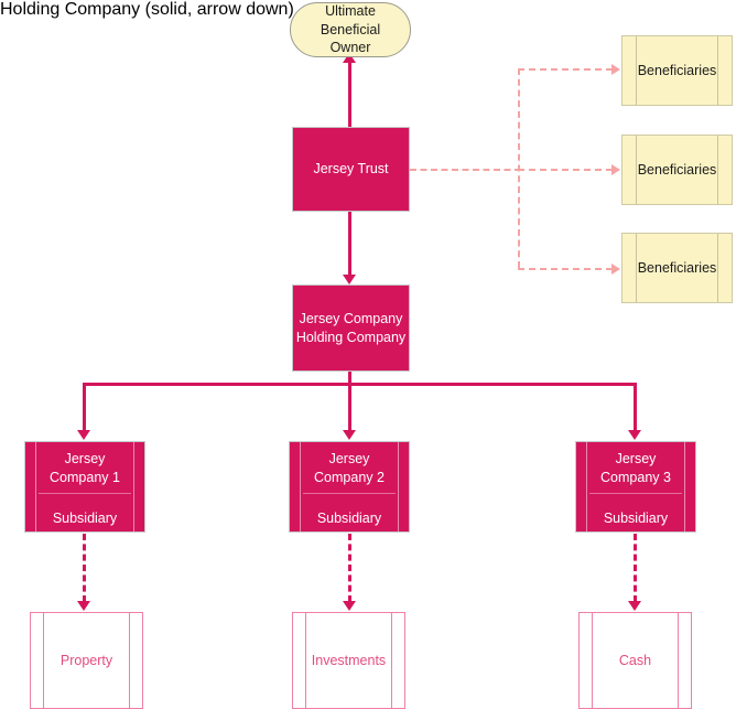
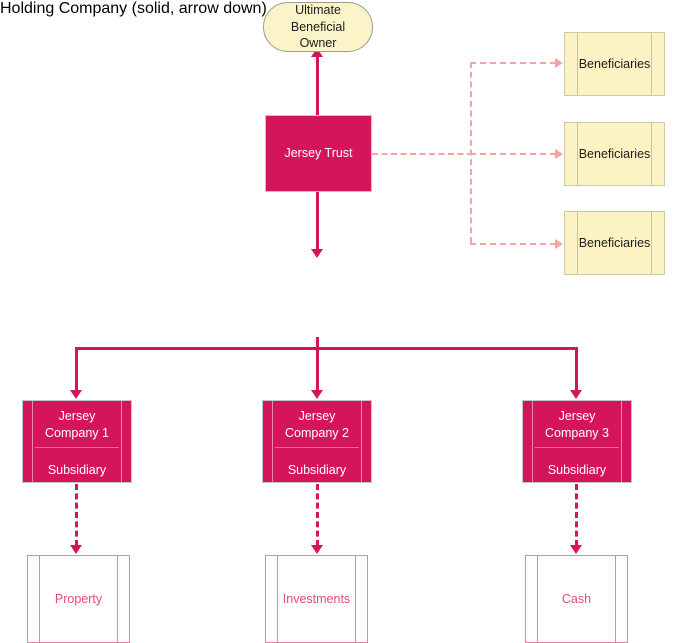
  Holding Company (solid, arrow down) -->
  Ultimate
  Beneficial Owner
  Jersey Trust
- Jersey Company
- Holding Company
  Beneficiaries
  Beneficiaries
  Beneficiaries
  Jersey
  Company 1
  Subsidiary
  Jersey
  Company 2
  Subsidiary
  Jersey
  Company 3
  Subsidiary
  Property
  Investments
  Cash
